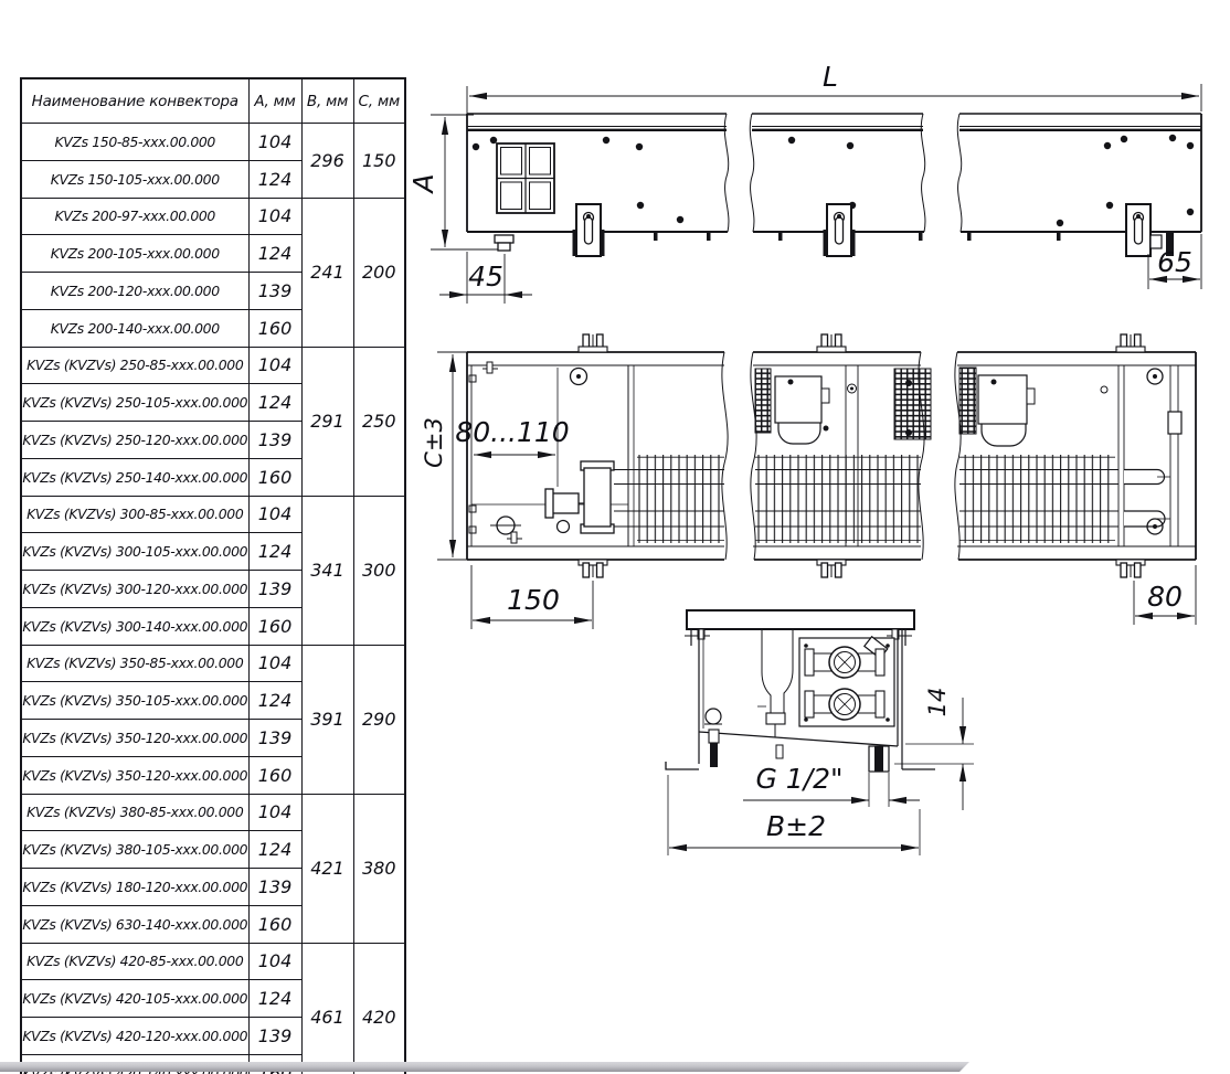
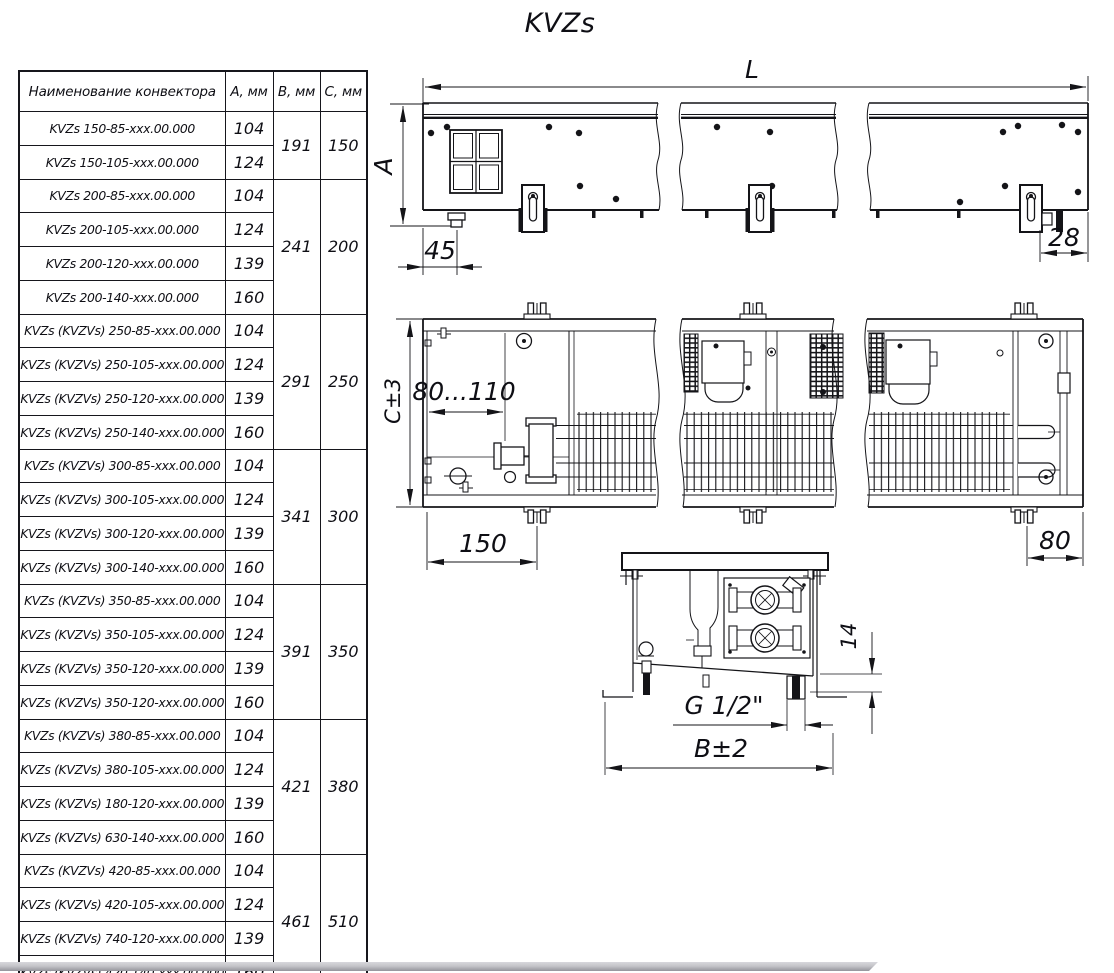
+ KVZs
  Наименование конвектора	А, мм	В, мм	С, мм
- KVZs 150-85-xxx.00.000	104	296	150
+ KVZs 150-85-xxx.00.000	104	191	150
  KVZs 150-105-xxx.00.000	124
- KVZs 200-97-xxx.00.000	104	241	200
+ KVZs 200-85-xxx.00.000	104	241	200
  KVZs 200-105-xxx.00.000	124
  KVZs 200-120-xxx.00.000	139
  KVZs 200-140-xxx.00.000	160
  KVZs (KVZVs) 250-85-xxx.00.000	104	291	250
  KVZs (KVZVs) 250-105-xxx.00.000	124
  KVZs (KVZVs) 250-120-xxx.00.000	139
  KVZs (KVZVs) 250-140-xxx.00.000	160
  KVZs (KVZVs) 300-85-xxx.00.000	104	341	300
  KVZs (KVZVs) 300-105-xxx.00.000	124
  KVZs (KVZVs) 300-120-xxx.00.000	139
  KVZs (KVZVs) 300-140-xxx.00.000	160
- KVZs (KVZVs) 350-85-xxx.00.000	104	391	290
+ KVZs (KVZVs) 350-85-xxx.00.000	104	391	350
  KVZs (KVZVs) 350-105-xxx.00.000	124
  KVZs (KVZVs) 350-120-xxx.00.000	139
  KVZs (KVZVs) 350-120-xxx.00.000	160
  KVZs (KVZVs) 380-85-xxx.00.000	104	421	380
  KVZs (KVZVs) 380-105-xxx.00.000	124
  KVZs (KVZVs) 180-120-xxx.00.000	139
  KVZs (KVZVs) 630-140-xxx.00.000	160
- KVZs (KVZVs) 420-85-xxx.00.000	104	461	420
+ KVZs (KVZVs) 420-85-xxx.00.000	104	461	510
  KVZs (KVZVs) 420-105-xxx.00.000	124
- KVZs (KVZVs) 420-120-xxx.00.000	139
+ KVZs (KVZVs) 740-120-xxx.00.000	139
  KVZs (KVZVs) 420-140-xxx.00.000	160
  L
  45
- 65
+ 28
  80...110
  150
  80
  G 1/2"
  B±2
